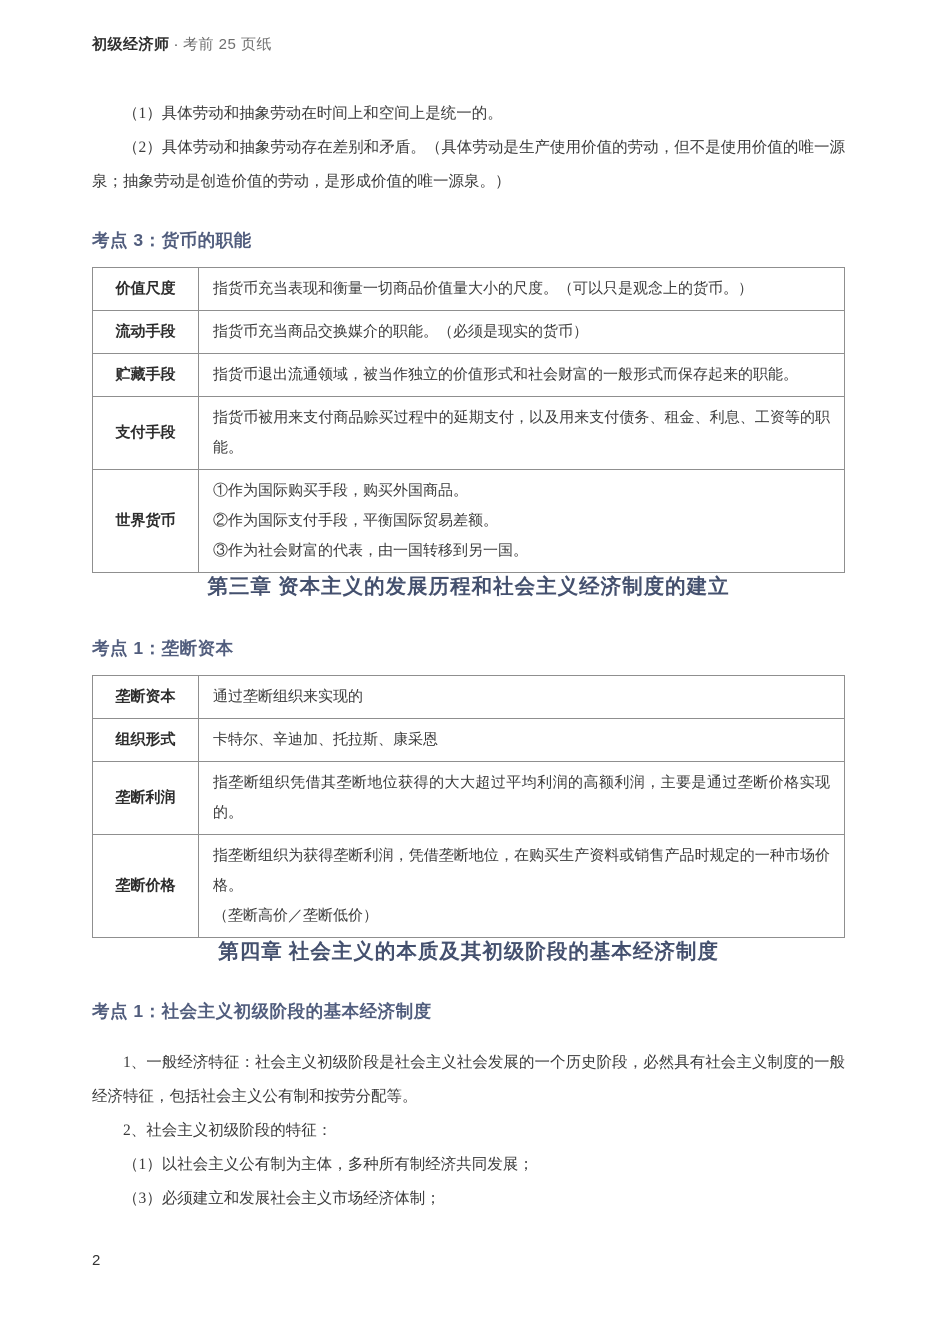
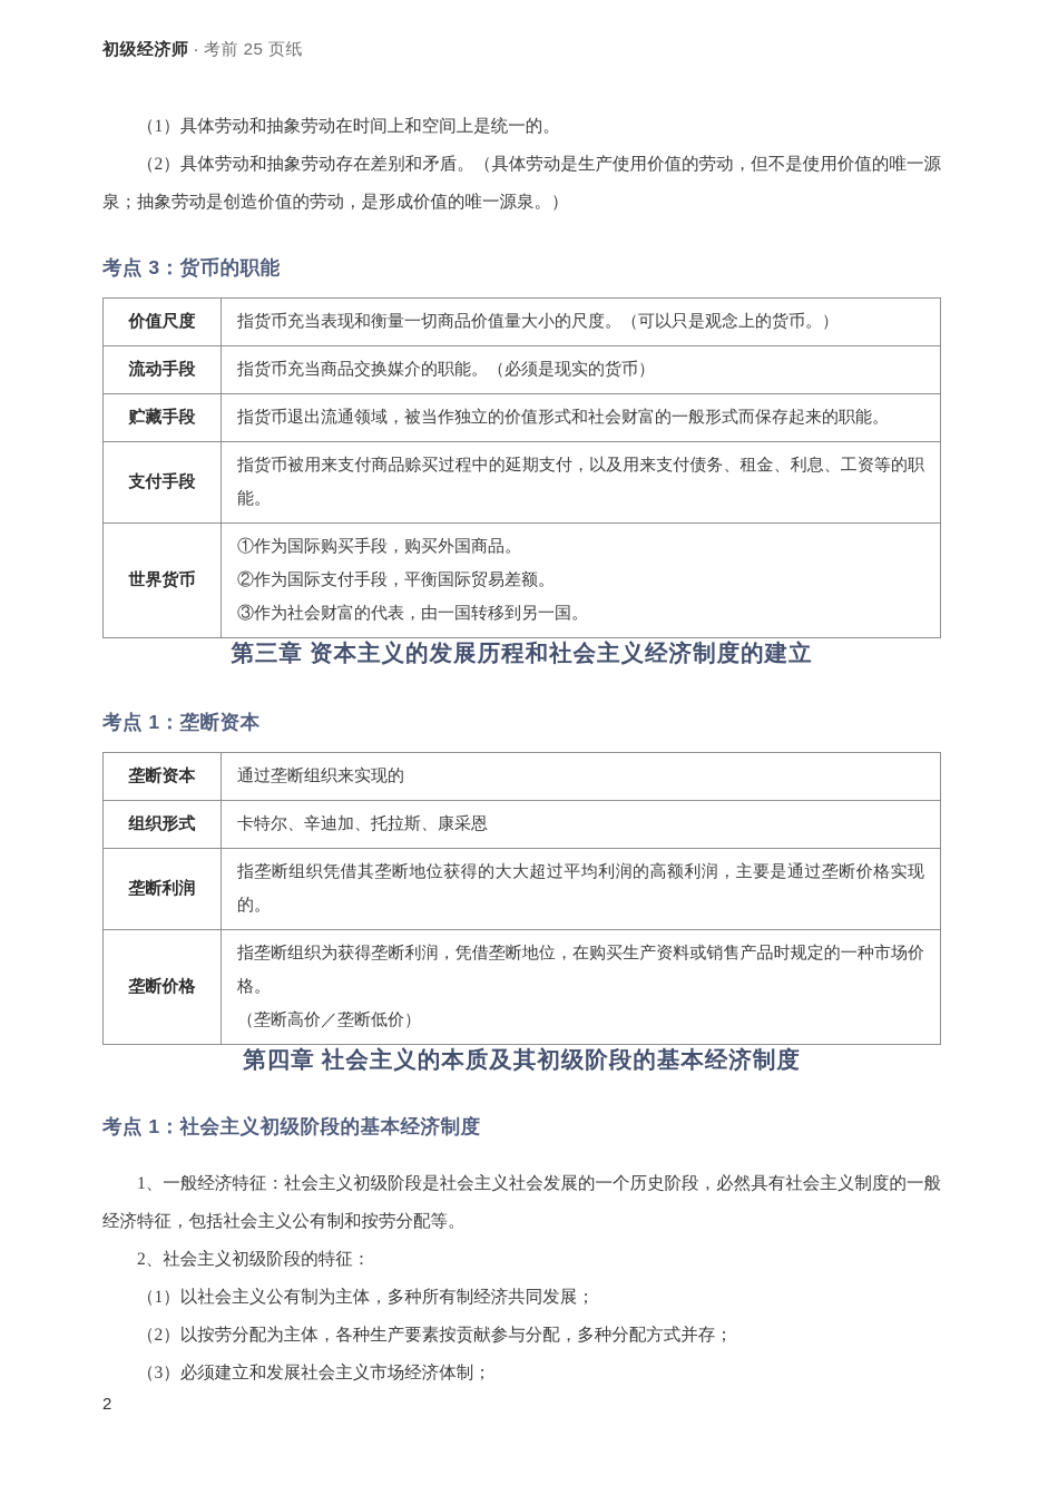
  初级经济师 · 考前 25 页纸
  （1）具体劳动和抽象劳动在时间上和空间上是统一的。
  （2）具体劳动和抽象劳动存在差别和矛盾。（具体劳动是生产使用价值的劳动，但不是使用价值的唯一源泉；抽象劳动是创造价值的劳动，是形成价值的唯一源泉。）
  考点 3：货币的职能
  价值尺度	指货币充当表现和衡量一切商品价值量大小的尺度。（可以只是观念上的货币。）
  流动手段	指货币充当商品交换媒介的职能。（必须是现实的货币）
  贮藏手段	指货币退出流通领域，被当作独立的价值形式和社会财富的一般形式而保存起来的职能。
  支付手段	指货币被用来支付商品赊买过程中的延期支付，以及用来支付债务、租金、利息、工资等的职能。
  世界货币	①作为国际购买手段，购买外国商品。 ②作为国际支付手段，平衡国际贸易差额。 ③作为社会财富的代表，由一国转移到另一国。
  第三章 资本主义的发展历程和社会主义经济制度的建立
  考点 1：垄断资本
  垄断资本	通过垄断组织来实现的
  组织形式	卡特尔、辛迪加、托拉斯、康采恩
  垄断利润	指垄断组织凭借其垄断地位获得的大大超过平均利润的高额利润，主要是通过垄断价格实现的。
  垄断价格	指垄断组织为获得垄断利润，凭借垄断地位，在购买生产资料或销售产品时规定的一种市场价格。 （垄断高价／垄断低价）
  第四章 社会主义的本质及其初级阶段的基本经济制度
  考点 1：社会主义初级阶段的基本经济制度
  1、一般经济特征：社会主义初级阶段是社会主义社会发展的一个历史阶段，必然具有社会主义制度的一般经济特征，包括社会主义公有制和按劳分配等。
  2、社会主义初级阶段的特征：
  （1）以社会主义公有制为主体，多种所有制经济共同发展；
+ （2）以按劳分配为主体，各种生产要素按贡献参与分配，多种分配方式并存；
  （3）必须建立和发展社会主义市场经济体制；
  2
